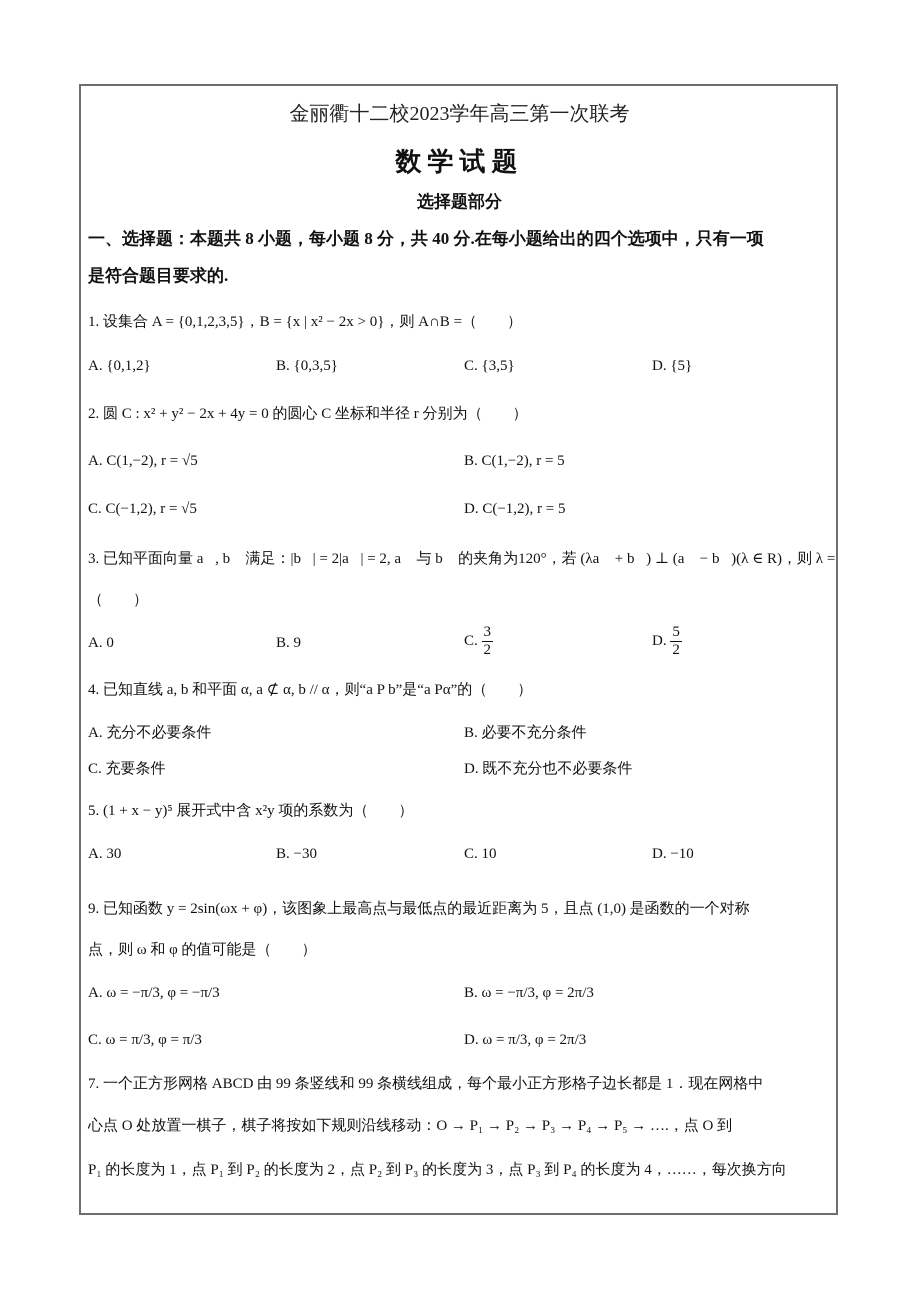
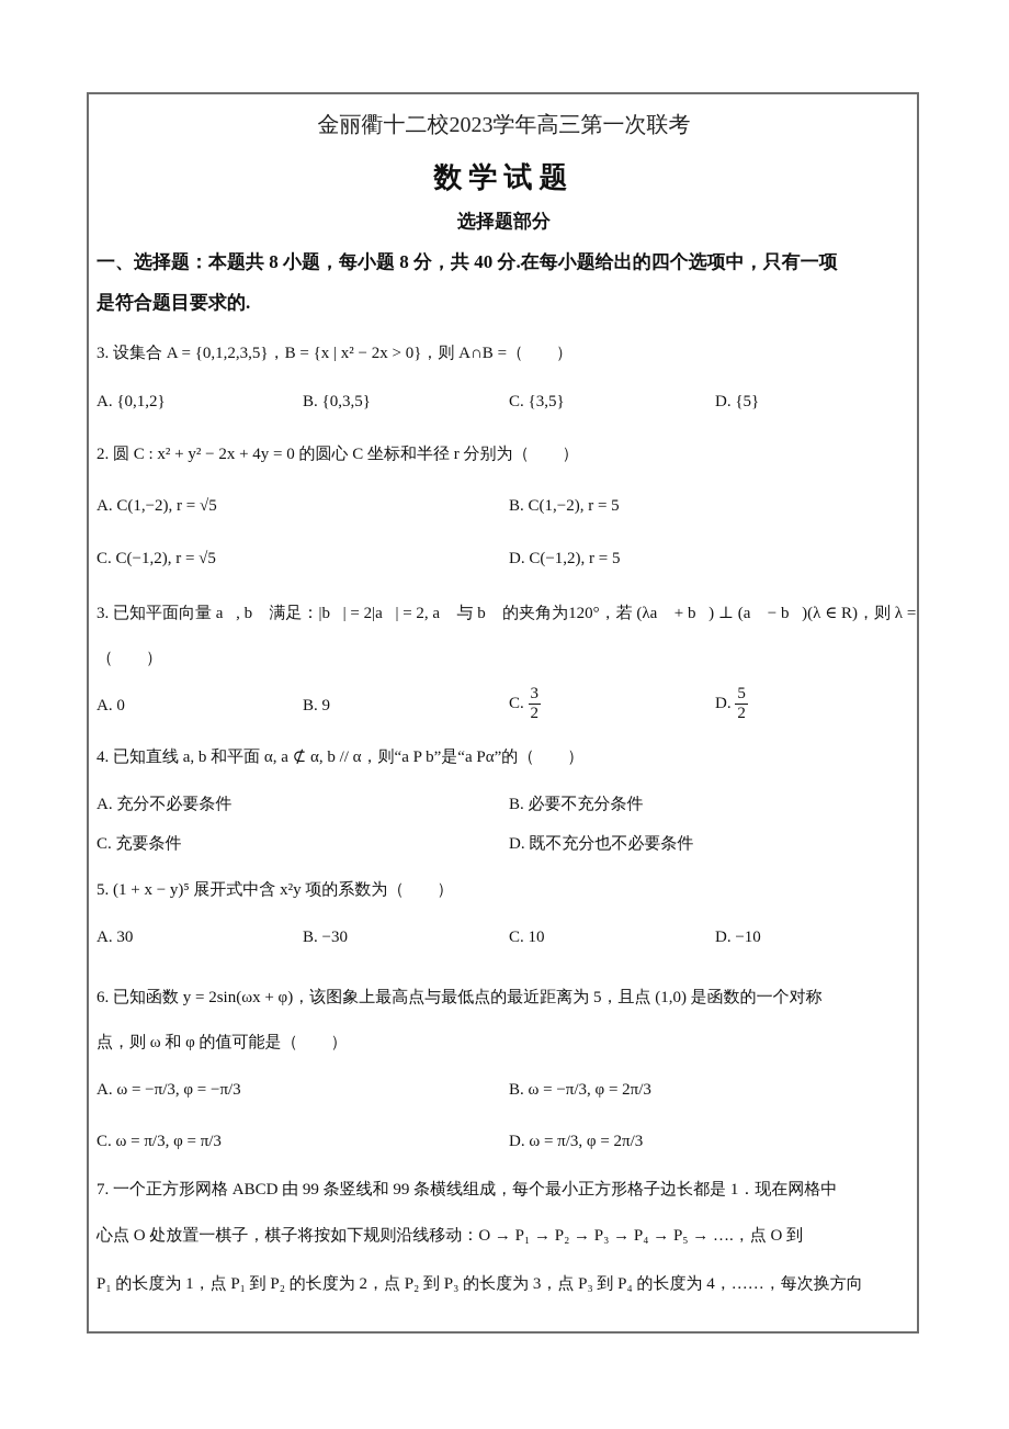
  金丽衢十二校2023学年高三第一次联考
  数学试题
  选择题部分
  一、选择题：本题共 8 小题，每小题 8 分，共 40 分.在每小题给出的四个选项中，只有一项
  是符合题目要求的.
- 1. 设集合 A = {0,1,2,3,5}，B = {x | x² − 2x > 0}，则 A∩B =（ ）
+ 3. 设集合 A = {0,1,2,3,5}，B = {x | x² − 2x > 0}，则 A∩B =（ ）
  A. {0,1,2}
  B. {0,3,5}
  C. {3,5}
  D. {5}
  2. 圆 C : x² + y² − 2x + 4y = 0 的圆心 C 坐标和半径 r 分别为（ ）
  A. C(1,−2), r = √5
  B. C(1,−2), r = 5
  C. C(−1,2), r = √5
  D. C(−1,2), r = 5
  3. 已知平面向量 a⃗, b⃗ 满足：|b⃗| = 2|a⃗| = 2, a⃗ 与 b⃗ 的夹角为120°，若 (λa⃗ + b⃗) ⊥ (a⃗ − b⃗)(λ ∈ R)，则 λ =
  （ ）
  A. 0
  B. 9
  C.
  3
  2
  D.
  5
  2
  4. 已知直线 a, b 和平面 α, a ⊄ α, b // α，则“a P b”是“a Pα”的（ ）
  A. 充分不必要条件
  B. 必要不充分条件
  C. 充要条件
  D. 既不充分也不必要条件
  5. (1 + x − y)⁵ 展开式中含 x²y 项的系数为（ ）
  A. 30
  B. −30
  C. 10
  D. −10
- 9. 已知函数 y = 2sin(ωx + φ)，该图象上最高点与最低点的最近距离为 5，且点 (1,0) 是函数的一个对称
+ 6. 已知函数 y = 2sin(ωx + φ)，该图象上最高点与最低点的最近距离为 5，且点 (1,0) 是函数的一个对称
  点，则 ω 和 φ 的值可能是（ ）
  A. ω = −π/3, φ = −π/3
  B. ω = −π/3, φ = 2π/3
  C. ω = π/3, φ = π/3
  D. ω = π/3, φ = 2π/3
  7. 一个正方形网格 ABCD 由 99 条竖线和 99 条横线组成，每个最小正方形格子边长都是 1．现在网格中
  心点 O 处放置一棋子，棋子将按如下规则沿线移动：O → P₁ → P₂ → P₃ → P₄ → P₅ → ….，点 O 到
  P₁ 的长度为 1，点 P₁ 到 P₂ 的长度为 2，点 P₂ 到 P₃ 的长度为 3，点 P₃ 到 P₄ 的长度为 4，……，每次换方向
